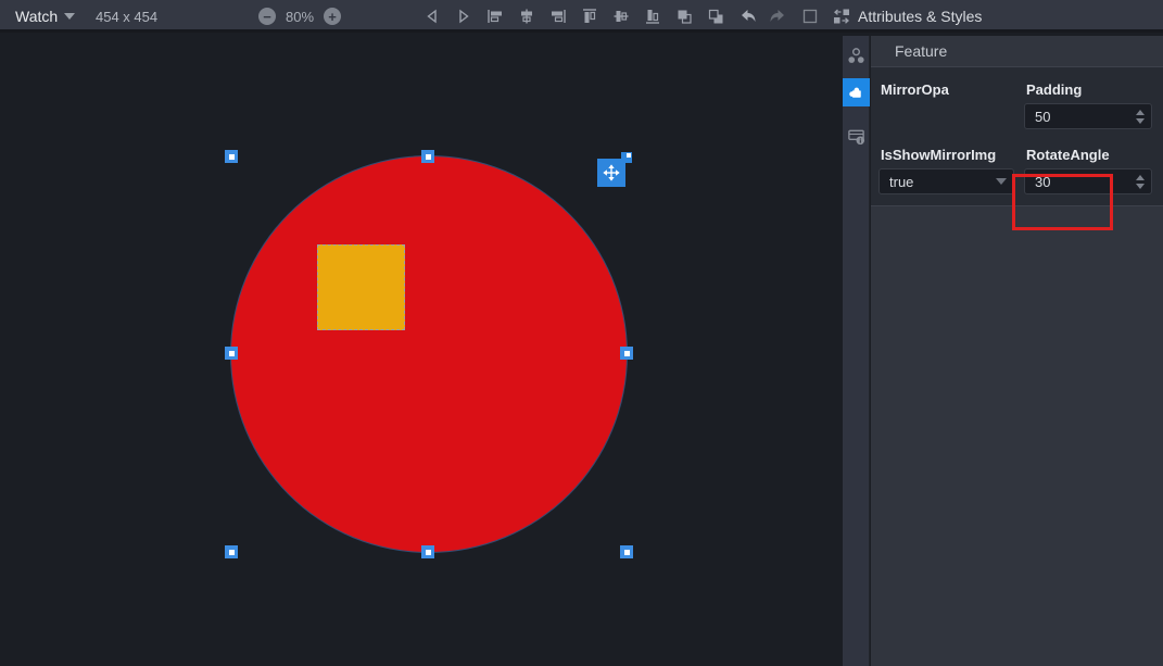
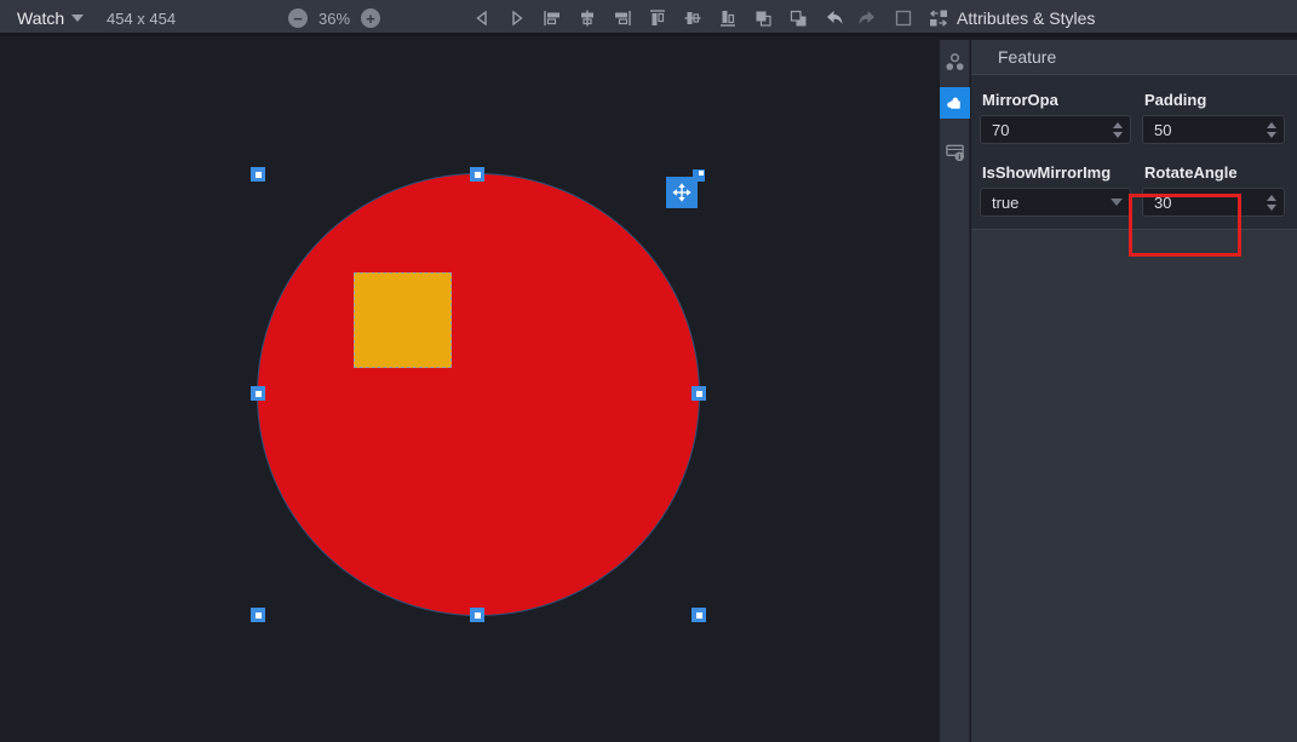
  Watch
  454 x 454
  −
- 80%
+ 36%
  +
  Attributes & Styles
  Feature
  MirrorOpa
  Padding
+ 70
  50
  IsShowMirrorImg
  RotateAngle
  true
  30
